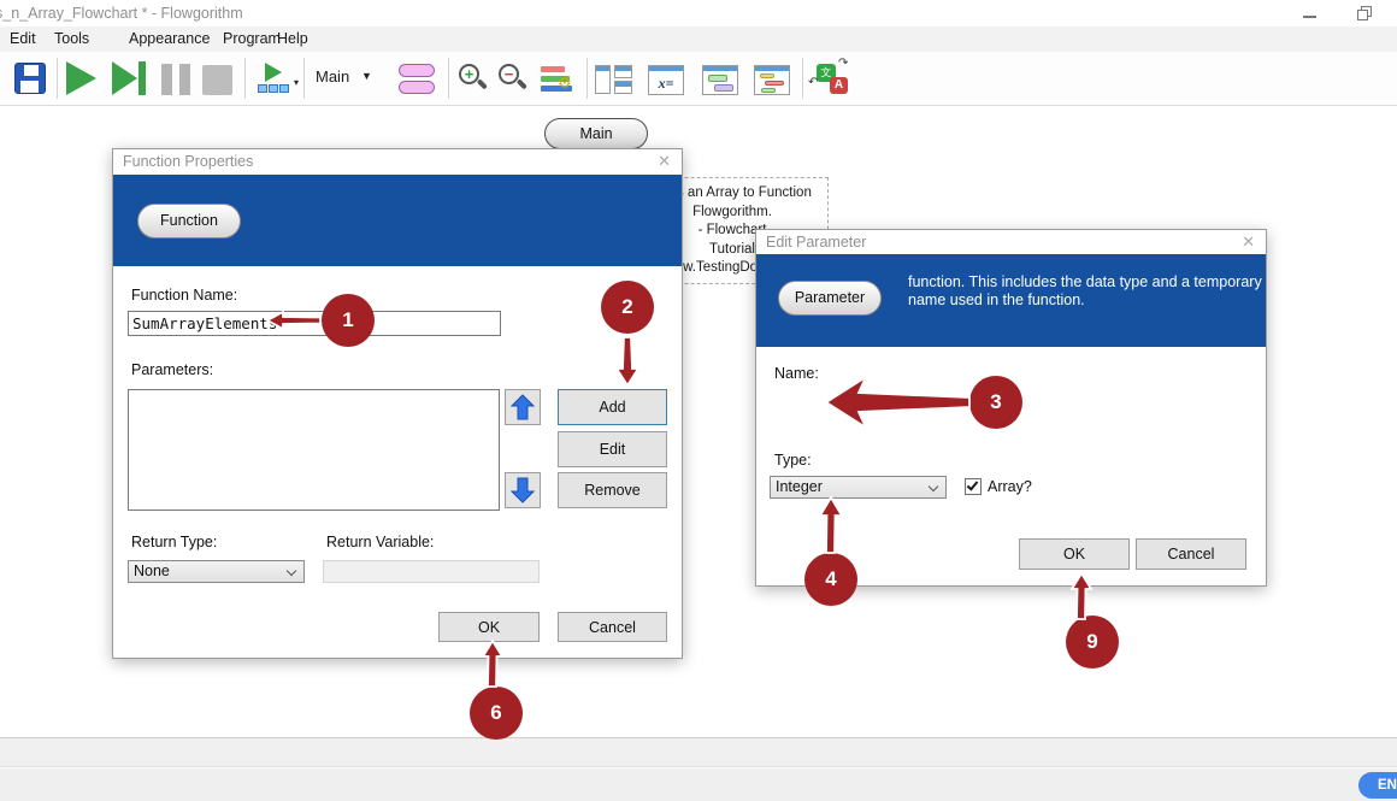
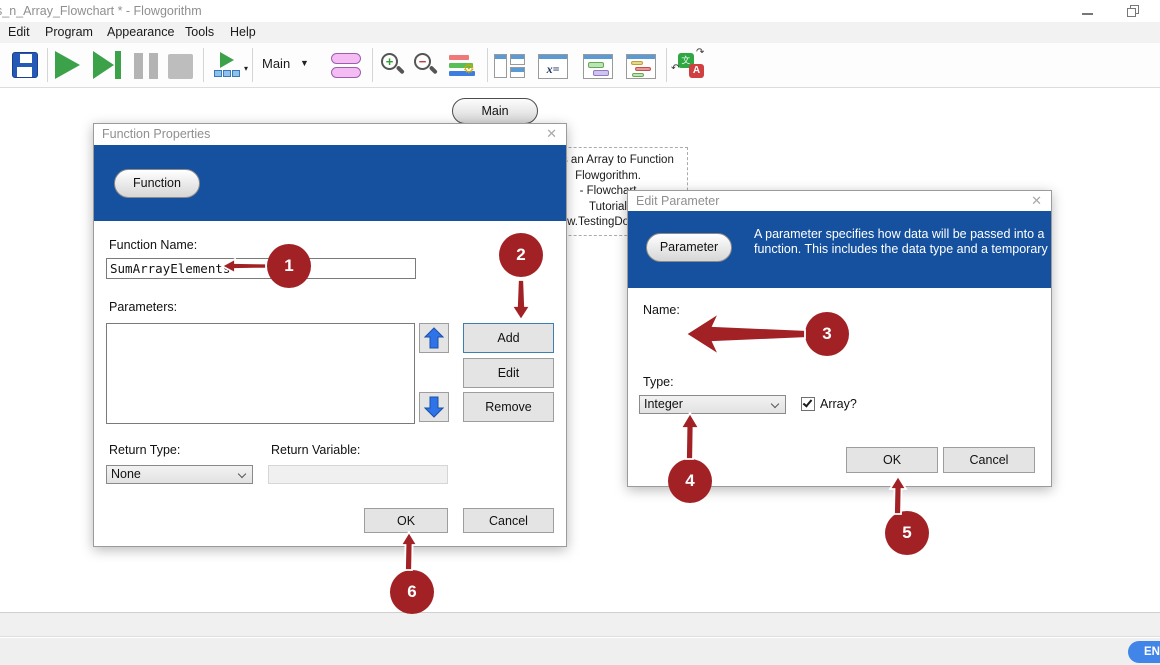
  _n_Array_Flowchart * - Flowgorithm
  Edit
- Tools
+ Program
  Appearance
- Program
+ Tools
  Help
  ▾
  Main
  ▼
  +
  −
  ⚙
  x=
  文
  A
  ↷
  ↶
  Main
  an Array to Function
  Flowgorithm.
  - Flowch
  Tutorial
  Function Properties
  ✕
  Function
  Function Name:
  SumArrayElement
  Parameters:
  Add
  Edit
  Remove
  Return Type:
  Return Variable:
  None
  OK
  Cancel
  Edit Parameter
  ✕
  Parameter
+ A parameter specifies how data will be passed into a
  function. This includes the data type and a temporary
- name used in the function.
  Name:
  Type:
  Integer
  Array?
  OK
  Cancel
  1
  2
  3
  4
- 9
+ 5
  6
  EN
